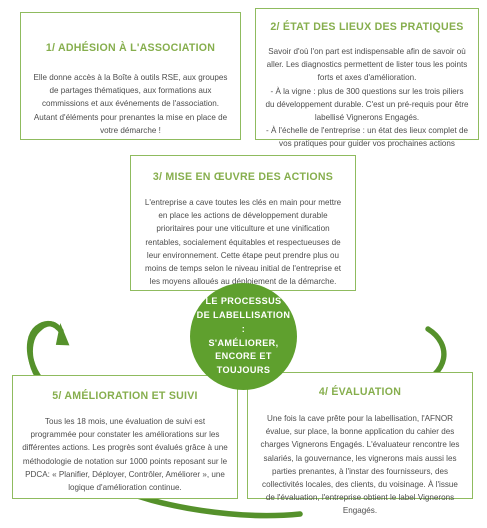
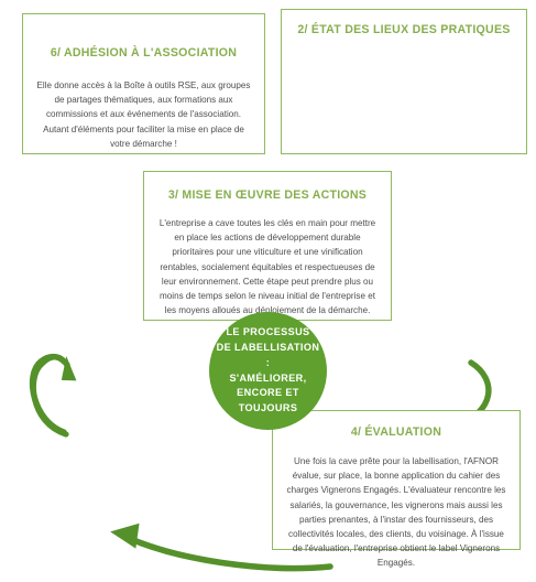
- 1/ ADHÉSION À L'ASSOCIATION
+ 6/ ADHÉSION À L'ASSOCIATION
- Elle donne accès à la Boîte à outils RSE, aux groupes de partages thématiques, aux formations aux commissions et aux événements de l'association. Autant d'éléments pour prenantes la mise en place de votre démarche !
+ Elle donne accès à la Boîte à outils RSE, aux groupes de partages thématiques, aux formations aux commissions et aux événements de l'association. Autant d'éléments pour faciliter la mise en place de votre démarche !
  2/ ÉTAT DES LIEUX DES PRATIQUES
- Savoir d'où l'on part est indispensable afin de savoir où aller. Les diagnostics permettent de lister tous les points forts et axes d'amélioration.
- - À la vigne : plus de 300 questions sur les trois piliers du développement durable. C'est un pré-requis pour être labellisé Vignerons Engagés.
- - À l'échelle de l'entreprise : un état des lieux complet de vos pratiques pour guider vos prochaines actions
  3/ MISE EN ŒUVRE DES ACTIONS
  L'entreprise a cave toutes les clés en main pour mettre en place les actions de développement durable prioritaires pour une viticulture et une vinification rentables, socialement équitables et respectueuses de leur environnement. Cette étape peut prendre plus ou moins de temps selon le niveau initial de l'entreprise et les moyens alloués au déploiement de la démarche.
- 5/ AMÉLIORATION ET SUIVI
- Tous les 18 mois, une évaluation de suivi est programmée pour constater les améliorations sur les différentes actions. Les progrès sont évalués grâce à une méthodologie de notation sur 1000 points reposant sur le PDCA: « Planifier, Déployer, Contrôler, Améliorer », une logique d'amélioration continue.
  4/ ÉVALUATION
  Une fois la cave prête pour la labellisation, l'AFNOR évalue, sur place, la bonne application du cahier des charges Vignerons Engagés. L'évaluateur rencontre les salariés, la gouvernance, les vignerons mais aussi les parties prenantes, à l'instar des fournisseurs, des collectivités locales, des clients, du voisinage. À l'issue de l'évaluation, l'entreprise obtient le label Vignerons Engagés.
  LE PROCESSUS
  DE LABELLISATION :
  S'AMÉLIORER,
  ENCORE ET
  TOUJOURS
